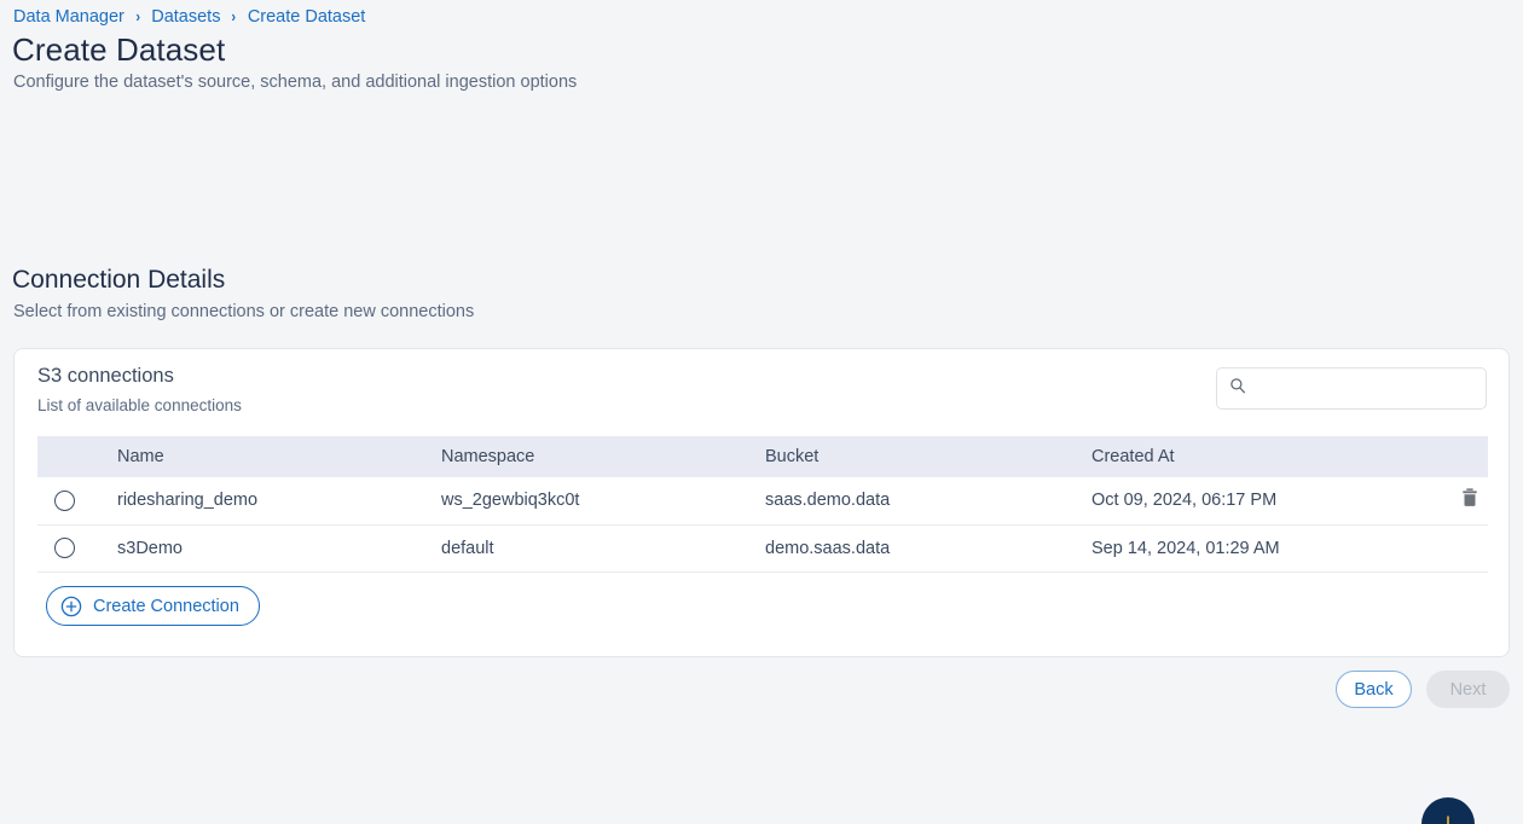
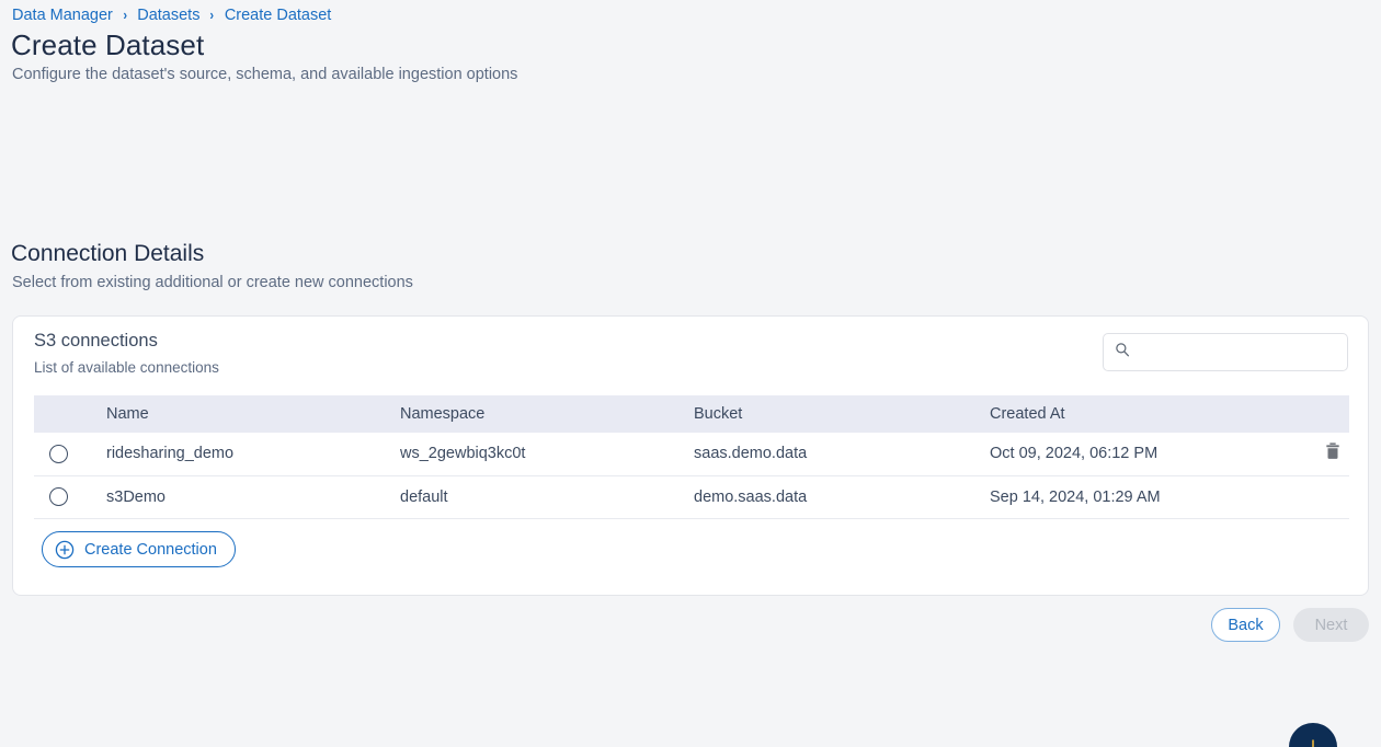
  Data Manager
  ›
  Datasets
  ›
  Create Dataset
  Create Dataset
- Configure the dataset's source, schema, and additional ingestion options
+ Configure the dataset's source, schema, and available ingestion options
  Connection Details
- Select from existing connections or create new connections
+ Select from existing additional or create new connections
  S3 connections
  List of available connections
  	Name	Namespace	Bucket	Created At
- 	ridesharing_demo	ws_2gewbiq3kc0t	saas.demo.data	Oct 09, 2024, 06:17 PM
+ 	ridesharing_demo	ws_2gewbiq3kc0t	saas.demo.data	Oct 09, 2024, 06:12 PM
  	s3Demo	default	demo.saas.data	Sep 14, 2024, 01:29 AM
  Create Connection
  Back
  Next
